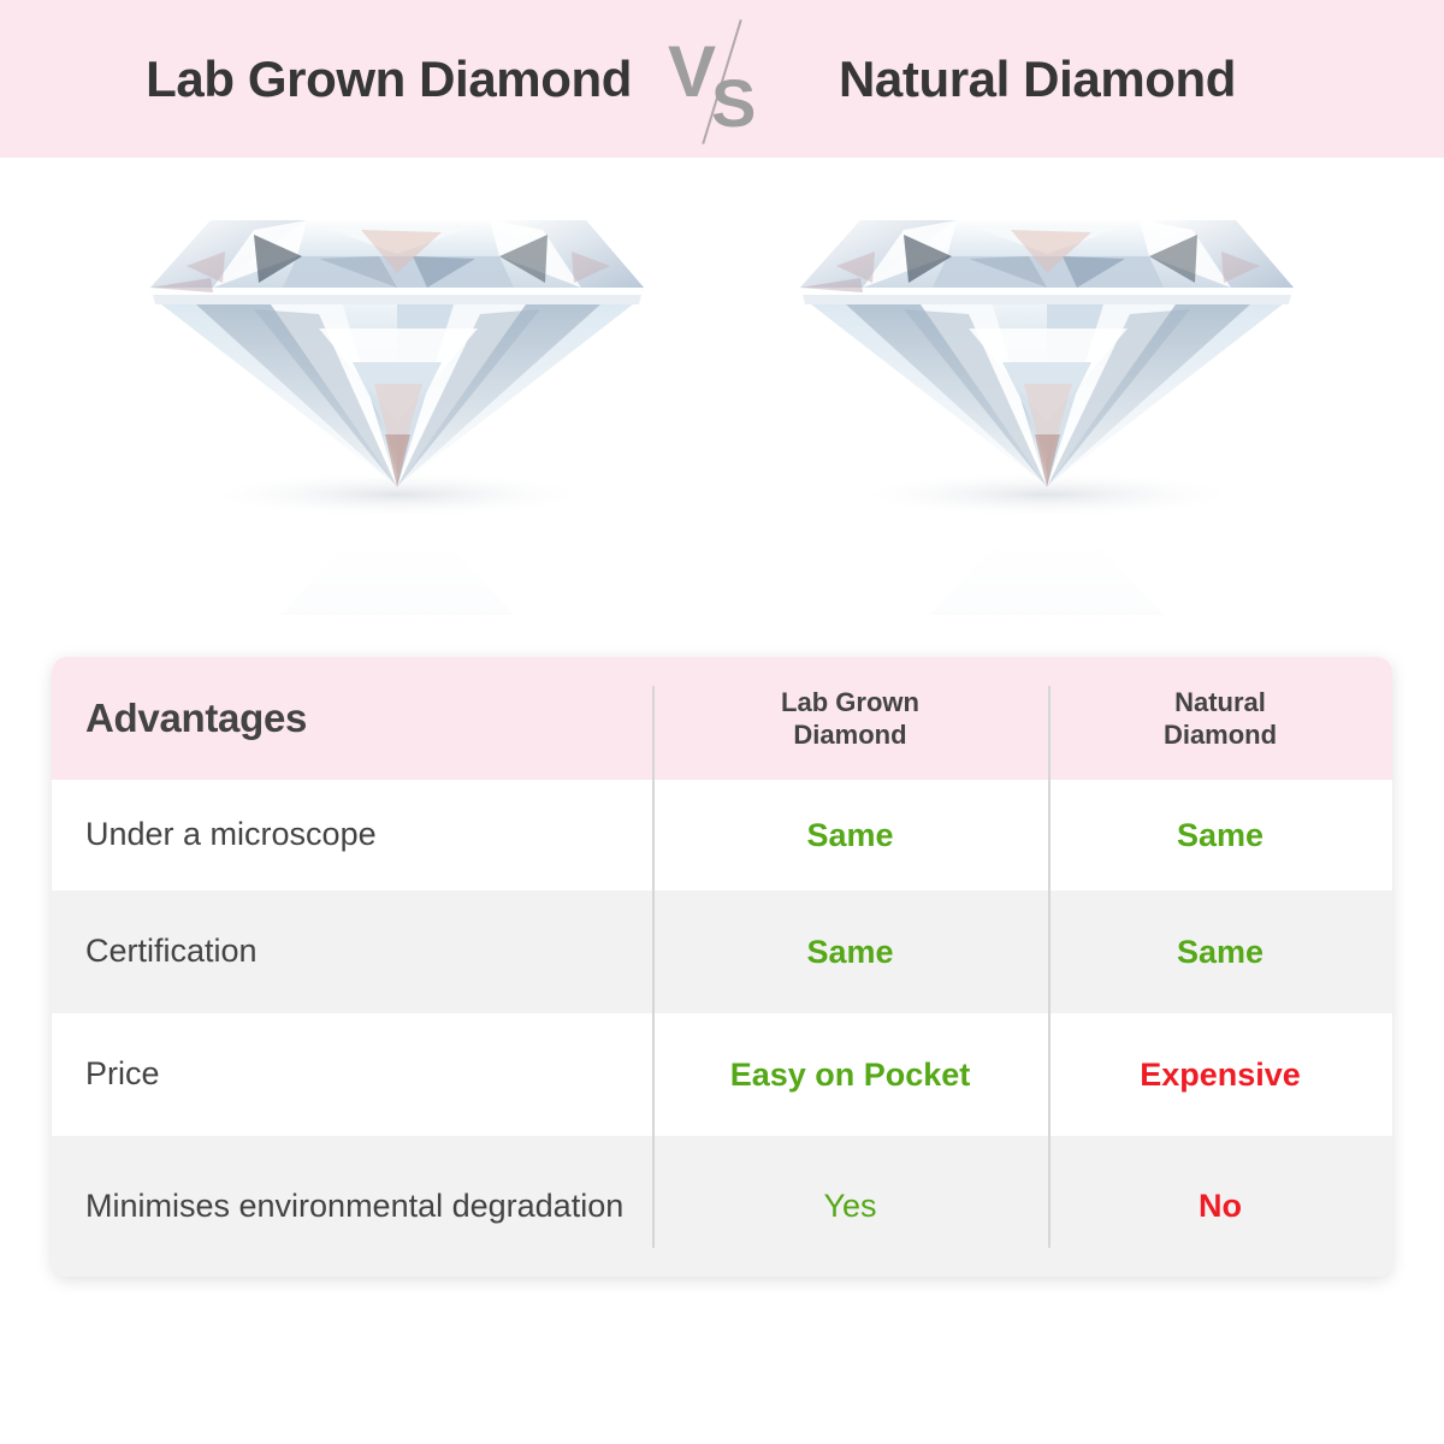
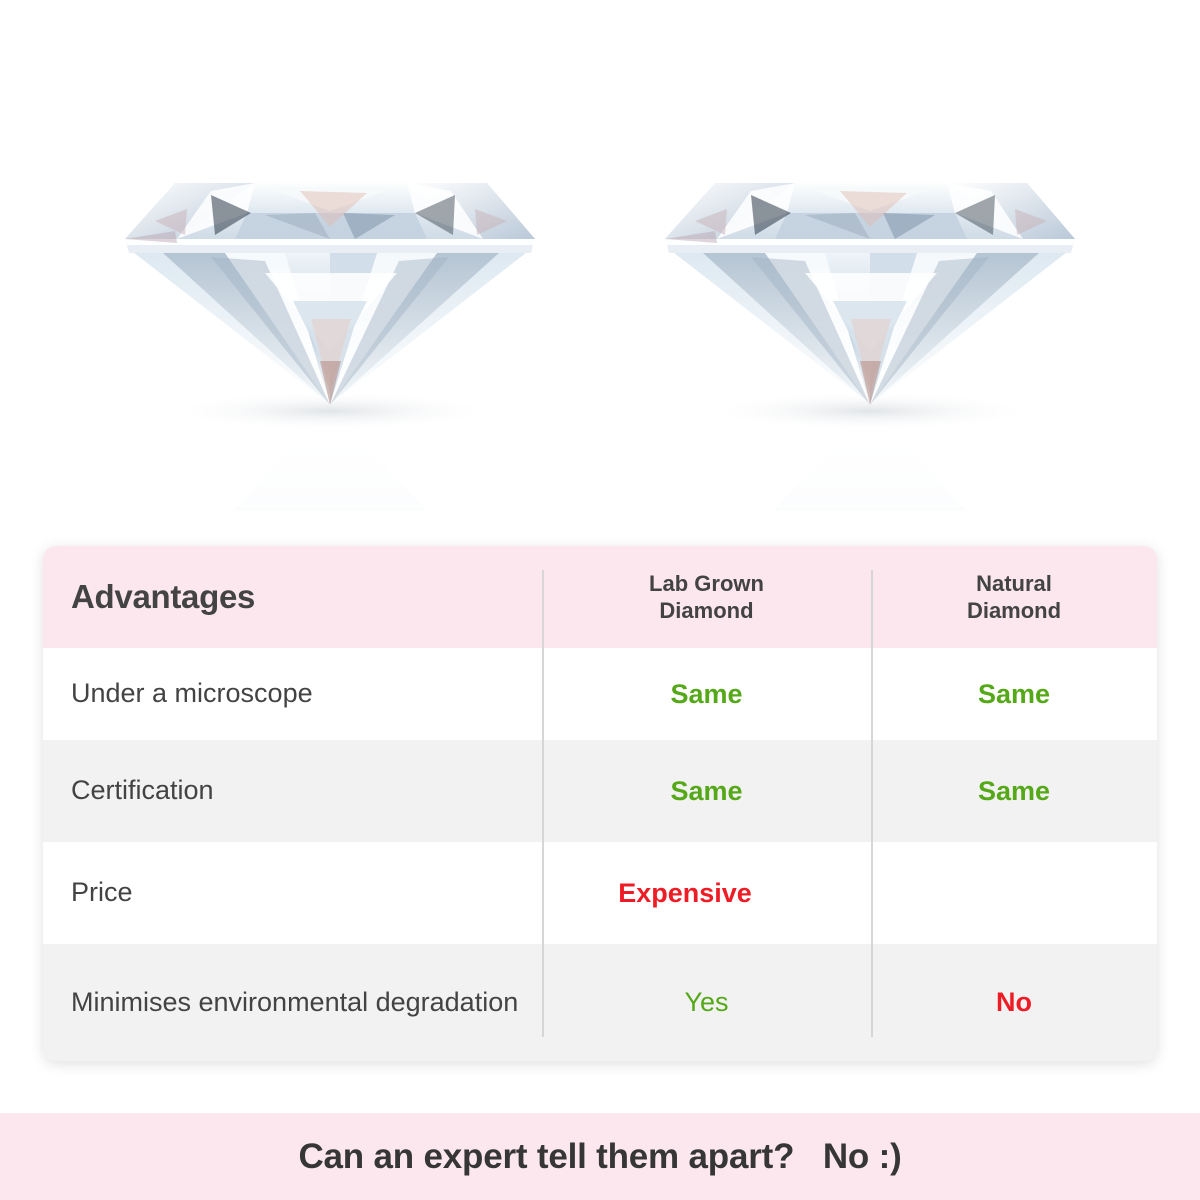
- Lab Grown Diamond
- V
- S
- Natural Diamond
  Advantages
  Lab Grown
  Diamond
  Natural
  Diamond
  Under a microscope
  Same
  Same
  Certification
  Same
  Same
  Price
- Easy on Pocket
  Expensive
  Minimises environmental degradation
  Yes
  No
+ Can an expert tell them apart? No :)
